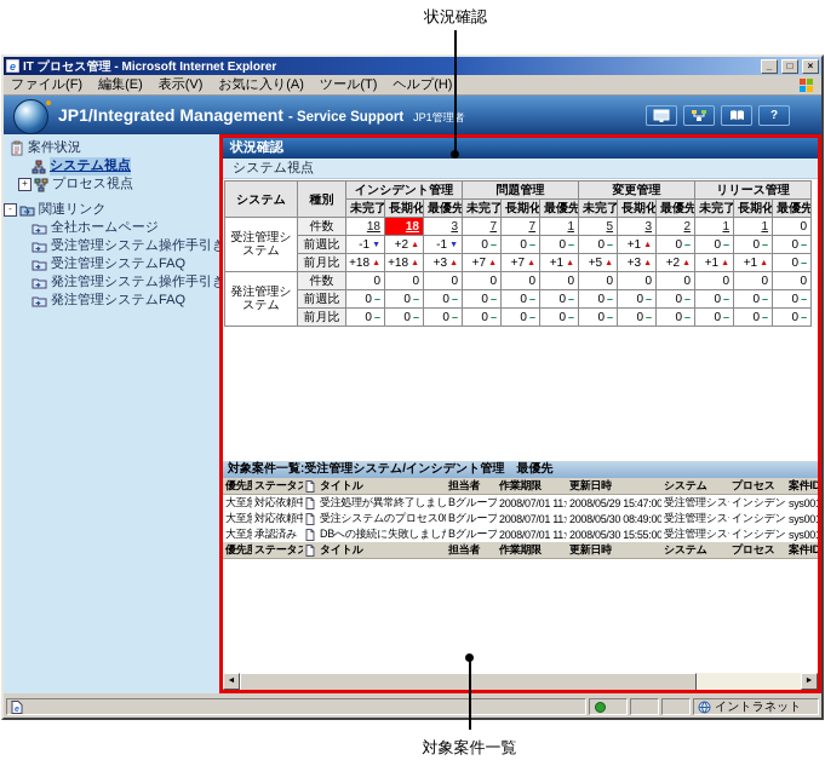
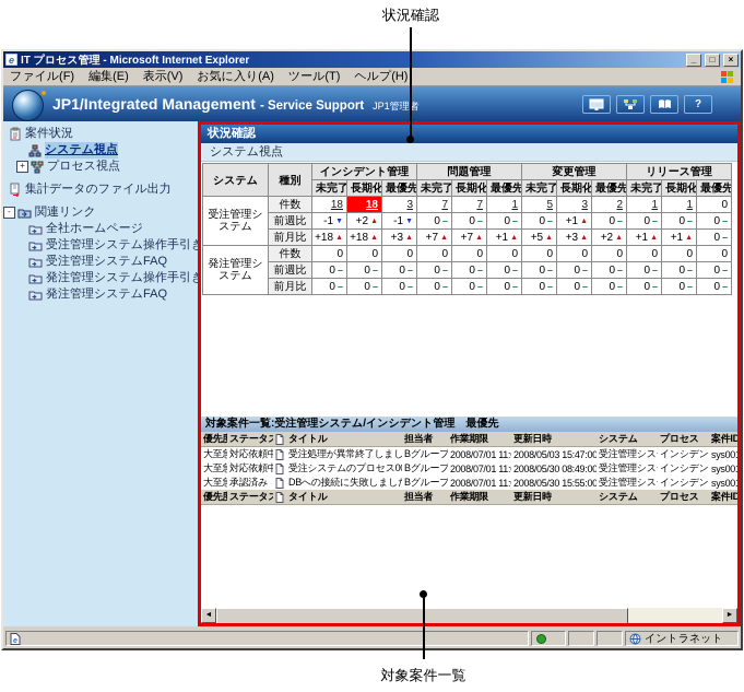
  状況確認
  対象案件一覧
  e
  IT プロセス管理 - Microsoft Internet Explorer
  _
  □
  ×
  ファイル(F)
  編集(E)
  表示(V)
  お気に入り(A)
  ツール(T)
  ヘルプ(H)
  JP1/Integrated Management - Service Support JP1管理者
  ?
  案件状況
  システム視点
  +
  プロセス視点
+ 集計データのファイル出力
  -
  関連リンク
  全社ホームページ
  受注管理システム操作手引
  受注管理システムFAQ
  発注管理システム操作手引
  発注管理システムFAQ
  状況確認
  システム視点
  システム	種別	インシデント管理	問題管理	変更管理	リリース管理
  未完了	長期化	最優先	未完了	長期化	最優先	未完了	長期化	最優先	未完了	長期化	最優先
  受注管理システム	件数	18	18	3	7	7	1	5	3	2	1	1	0
  前週比	-1	+2	-1	0 –	0 –	0 –	0 –	+1	0 –	0 –	0 –	0 –
  前月比	+18	+18	+3	+7	+7	+1	+5	+3	+2	+1	+1	0 –
  発注管理システム	件数	0	0	0	0	0	0	0	0	0	0	0	0
  前週比	0 –	0 –	0 –	0 –	0 –	0 –	0 –	0 –	0 –	0 –	0 –	0 –
  前月比	0 –	0 –	0 –	0 –	0 –	0 –	0 –	0 –	0 –	0 –	0 –	0 –
  対象案件一覧:受注管理システム/インシデント管理 最優先
  優先度	ステータス		タイトル	担当者	作業期限	更新日時	システム	プロセス	案件ID
- 大至急	対応依頼中		受注処理が異常終了しまし	Bグループ	2008/07/01 11:	2008/05/29 15:47:00	受注管理シス	インシデン	sys00
+ 大至急	対応依頼中		受注処理が異常終了しまし	Bグループ	2008/07/01 11:	2008/05/03 15:47:00	受注管理シス	インシデン	sys00
  大至急	対応依頼中		受注システムのプロセス0	Bグループ	2008/07/01 11:	2008/05/30 08:49:00	受注管理シス	インシデン	sys00
  大至急	承認済み		DBへの接続に失敗しまし	Bグループ	2008/07/01 11:	2008/05/30 15:55:00	受注管理シス	インシデン	sys00
  優先度	ステータス		タイトル	担当者	作業期限	更新日時	システム	プロセス	案件ID
  イントラネット
